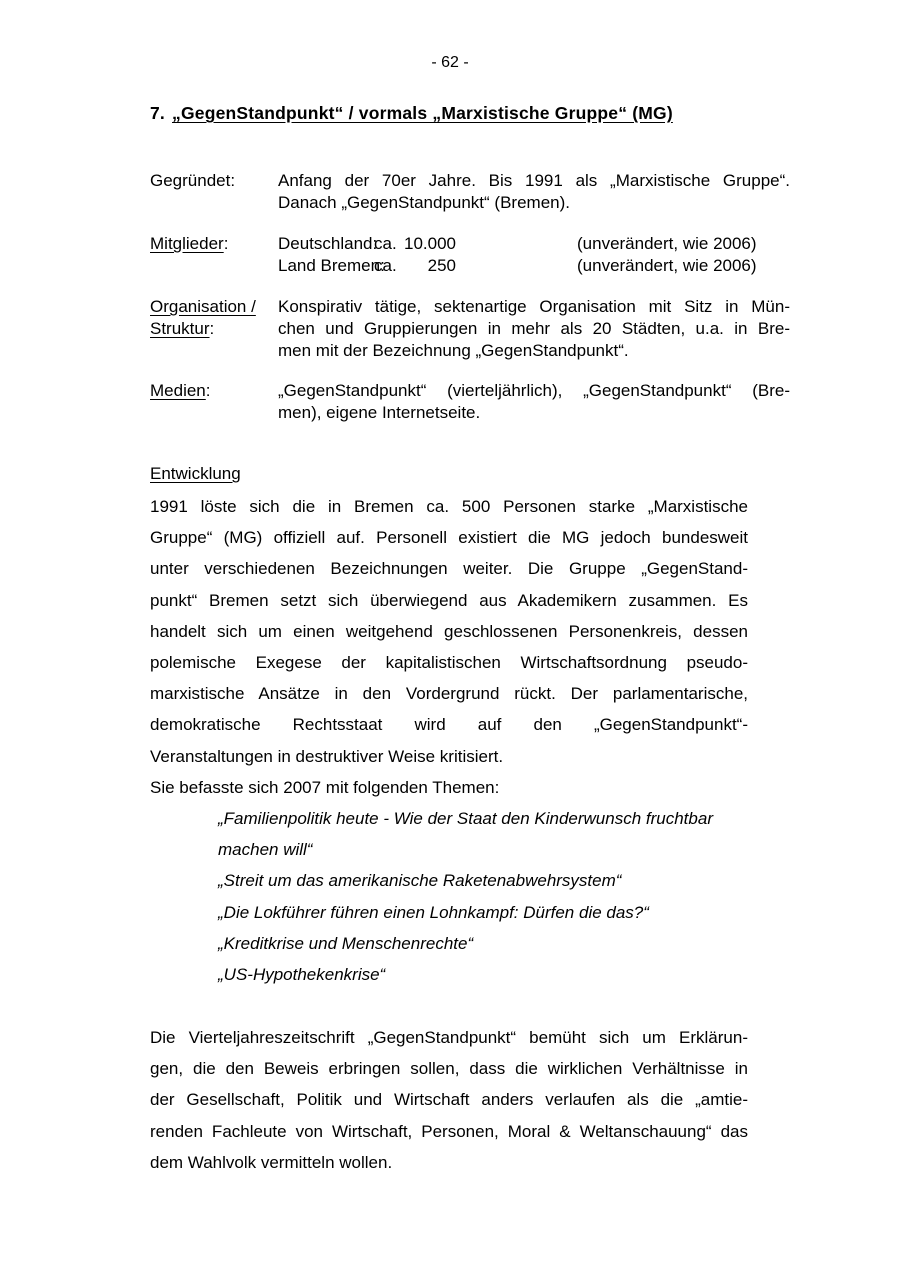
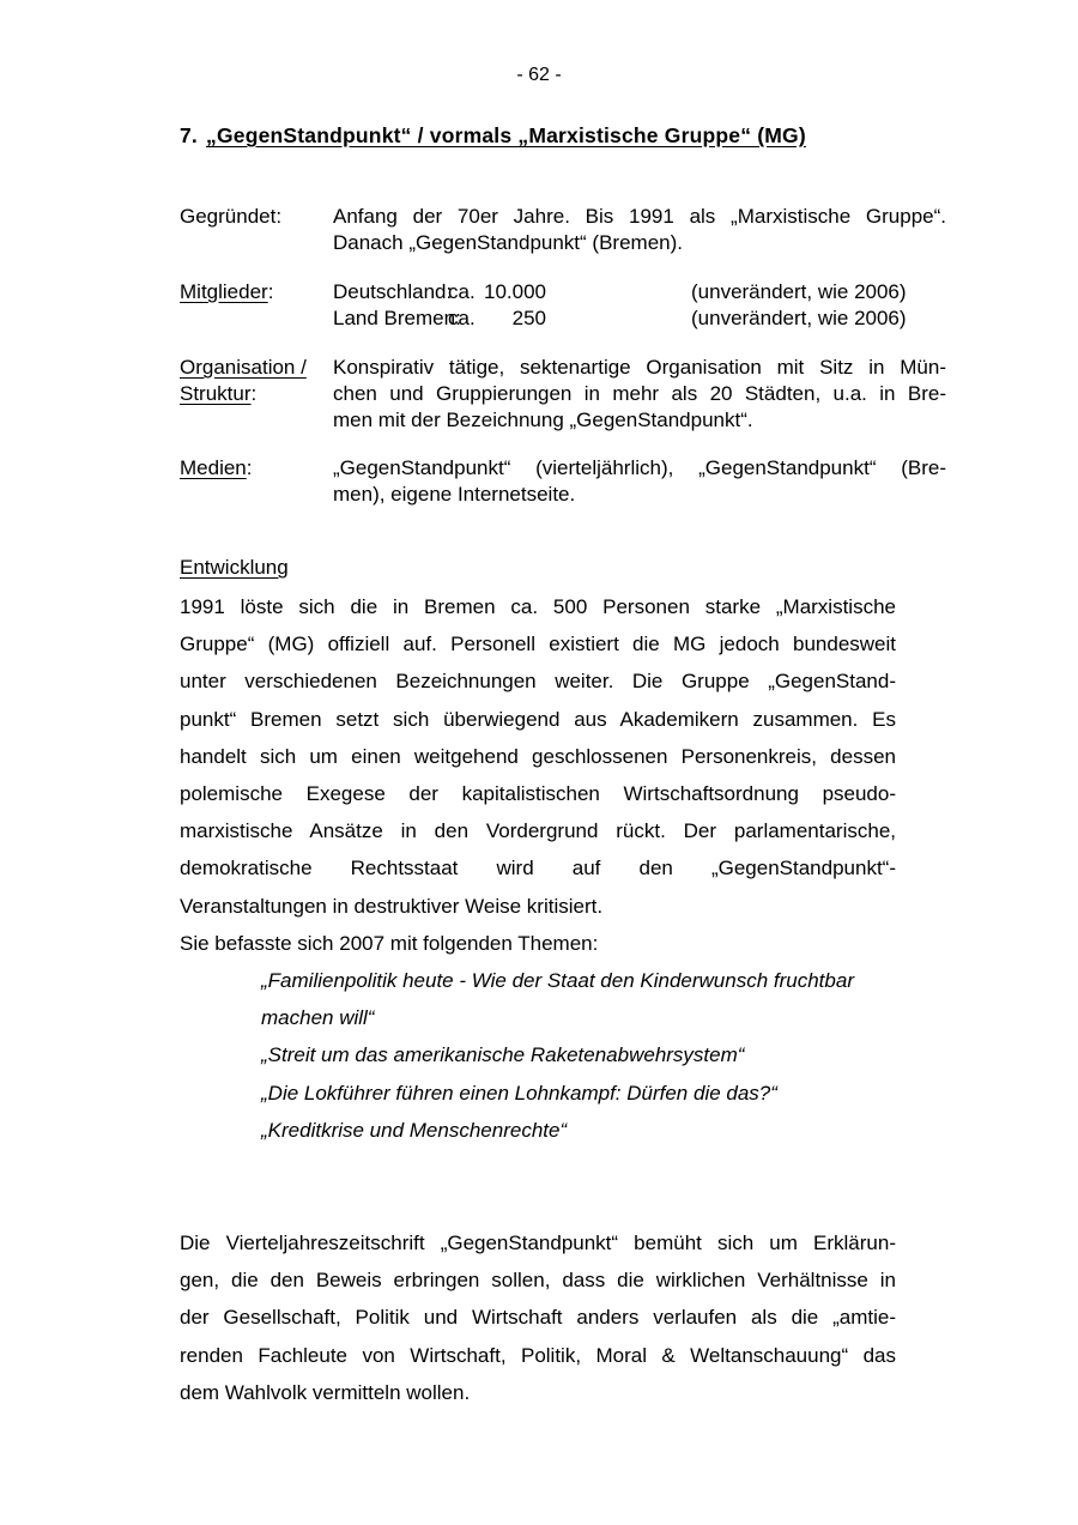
  - 62 -
  7. „GegenStandpunkt“ / vormals „Marxistische Gruppe“ (MG)
  Gegründet:
  Anfang der 70er Jahre. Bis 1991 als „Marxistische Gruppe“.
  Danach „GegenStandpunkt“ (Bremen).
  Mitglieder:
  Deutschlandca. 10.000
  (unverändert, wie 2006)
  Land Breme ca. 250
  (unverändert, wie 2006)
  Organisation /
  Struktur:
  Konspirativ tätige, sektenartige Organisation mit Sitz in Mün-
  chen und Gruppierungen in mehr als 20 Städten, u.a. in Bre-
  men mit der Bezeichnung „GegenStandpunkt“.
  Medien:
  „GegenStandpunkt“ (vierteljährlich), „GegenStandpunkt“ (Bre-
  men), eigene Internetseite.
  Entwicklung
  1991 löste sich die in Bremen ca. 500 Personen starke „Marxistische
  Gruppe“ (MG) offiziell auf. Personell existiert die MG jedoch bundesweit
  unter verschiedenen Bezeichnungen weiter. Die Gruppe „GegenStand-
  punkt“ Bremen setzt sich überwiegend aus Akademikern zusammen. Es
  handelt sich um einen weitgehend geschlossenen Personenkreis, dessen
  polemische Exegese der kapitalistischen Wirtschaftsordnung pseudo-
  marxistische Ansätze in den Vordergrund rückt. Der parlamentarische,
  demokratische Rechtsstaat wird auf den „GegenStandpunkt“-
  Veranstaltungen in destruktiver Weise kritisiert.
  Sie befasste sich 2007 mit folgenden Themen:
  „Familienpolitik heute - Wie der Staat den Kinderwunsch fruchtbar
  machen will“
  „Streit um das amerikanische Raketenabwehrsystem“
  „Die Lokführer führen einen Lohnkampf: Dürfen die das?“
  „Kreditkrise und Menschenrechte“
- „US-Hypothekenkrise“
  Die Vierteljahreszeitschrift „GegenStandpunkt“ bemüht sich um Erklärun-
  gen, die den Beweis erbringen sollen, dass die wirklichen Verhältnisse in
  der Gesellschaft, Politik und Wirtschaft anders verlaufen als die „amtie-
- renden Fachleute von Wirtschaft, Personen, Moral & Weltanschauung“ das
+ renden Fachleute von Wirtschaft, Politik, Moral & Weltanschauung“ das
  dem Wahlvolk vermitteln wollen.
